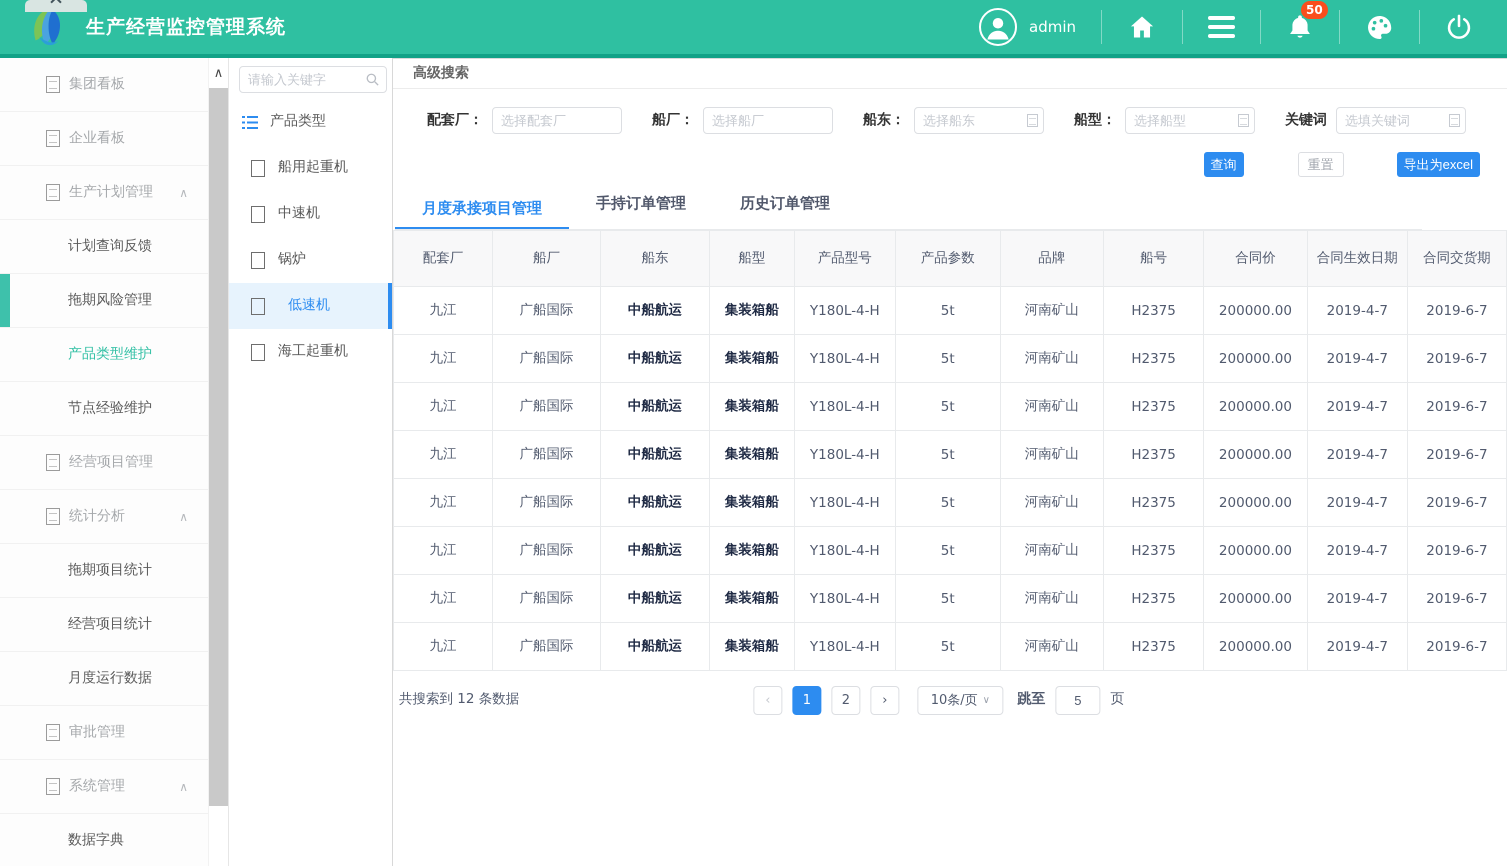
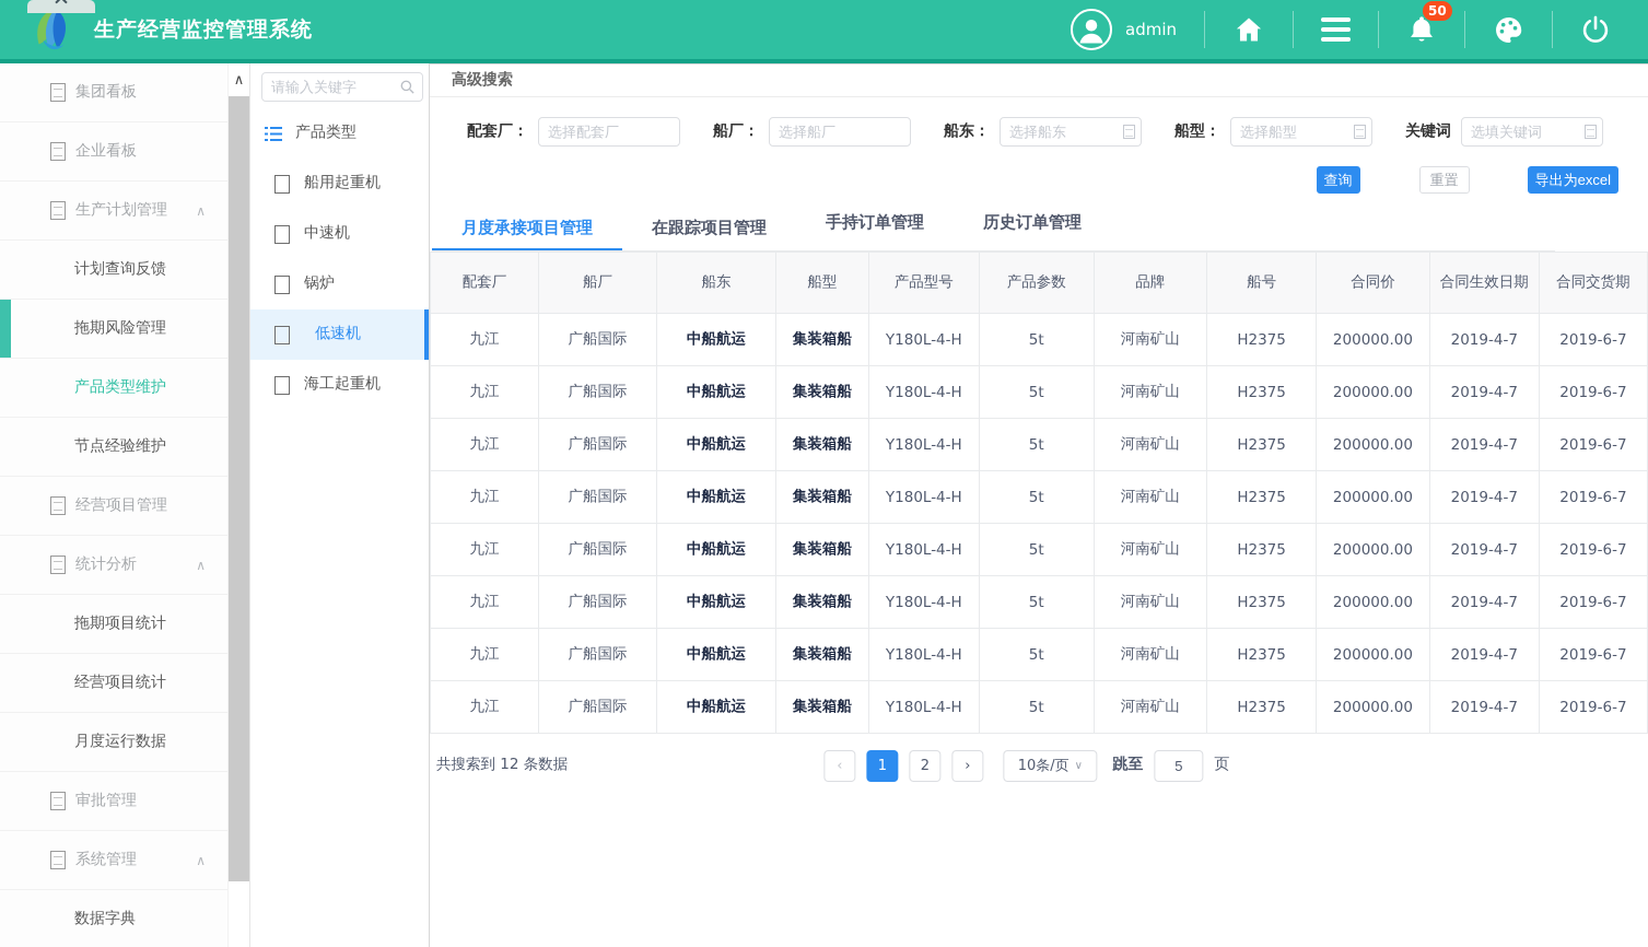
  生产经营监控管理系统
  admin
  50
  集团看板
  企业看板
  生产计划管理
  ∧
  计划查询反馈
  拖期风险管理
  产品类型维护
  节点经验维护
  经营项目管理
  统计分析
  ∧
  拖期项目统计
  经营项目统计
  月度运行数据
  审批管理
  系统管理
  ∧
  数据字典
  ∧
  请输入关键字
  产品类型
  船用起重机
  中速机
  锅炉
  低速机
  海工起重机
  高级搜索
  配套厂：
  选择配套厂
  船厂：
  选择船厂
  船东：
  选择船东
  船型：
  选择船型
  关键词
  选填关键词
  查询
  重置
  导出为excel
  月度承接项目管理
+ 在跟踪项目管理
  手持订单管理
  历史订单管理
  配套厂	船厂	船东	船型	产品型号	产品参数	品牌	船号	合同价	合同生效日期	合同交货期
  九江	广船国际	中船航运	集装箱船	Y180L-4-H	5t	河南矿山	H2375	200000.00	2019-4-7	2019-6-7
  九江	广船国际	中船航运	集装箱船	Y180L-4-H	5t	河南矿山	H2375	200000.00	2019-4-7	2019-6-7
  九江	广船国际	中船航运	集装箱船	Y180L-4-H	5t	河南矿山	H2375	200000.00	2019-4-7	2019-6-7
  九江	广船国际	中船航运	集装箱船	Y180L-4-H	5t	河南矿山	H2375	200000.00	2019-4-7	2019-6-7
  九江	广船国际	中船航运	集装箱船	Y180L-4-H	5t	河南矿山	H2375	200000.00	2019-4-7	2019-6-7
  九江	广船国际	中船航运	集装箱船	Y180L-4-H	5t	河南矿山	H2375	200000.00	2019-4-7	2019-6-7
  九江	广船国际	中船航运	集装箱船	Y180L-4-H	5t	河南矿山	H2375	200000.00	2019-4-7	2019-6-7
  九江	广船国际	中船航运	集装箱船	Y180L-4-H	5t	河南矿山	H2375	200000.00	2019-4-7	2019-6-7
  共搜索到 12 条数据
  ‹
  1
  2
  ›
  10条/页
  ∨
  跳至
  5
  页
